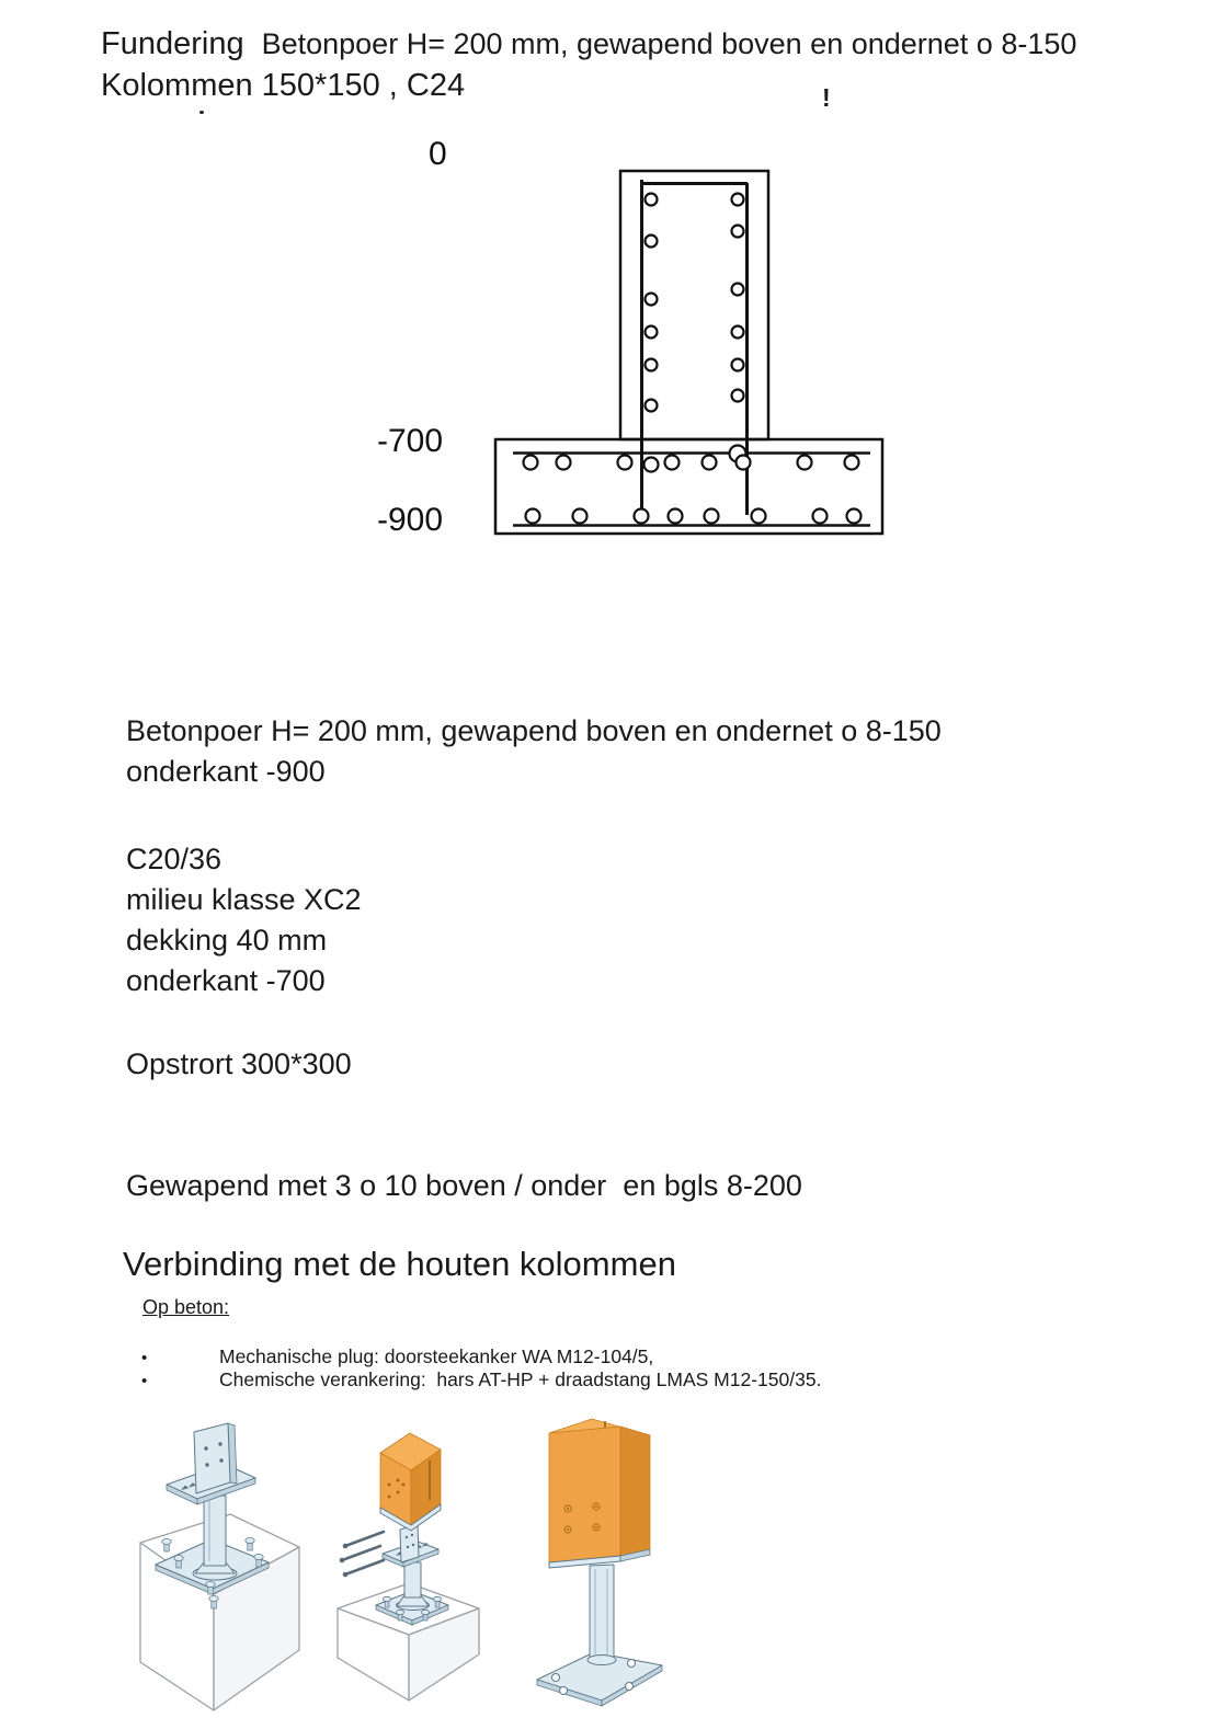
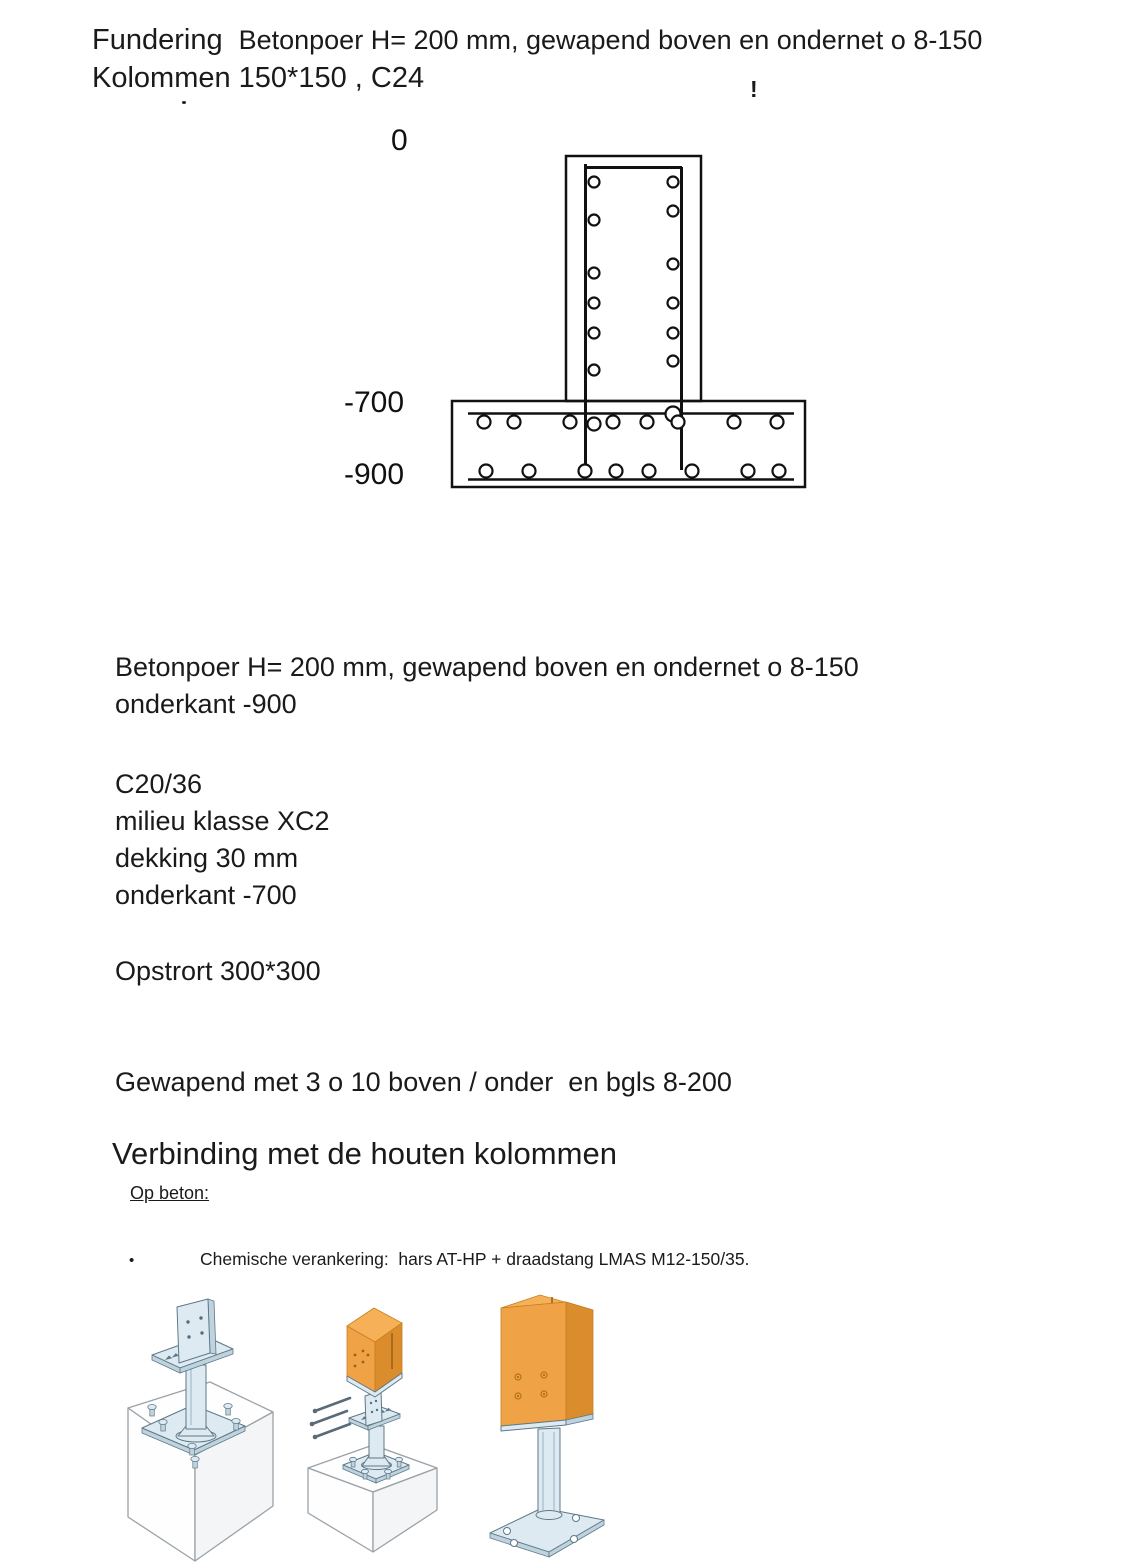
  Fundering Betonpoer H= 200 mm, gewapend boven en ondernet o 8-150
  Kolommen 150*150 , C24
  !
  0
  -700
  -900
  Betonpoer H= 200 mm, gewapend boven en ondernet o 8-150
  onderkant -900
  C20/36
  milieu klasse XC2
- dekking 40 mm
+ dekking 30 mm
  onderkant -700
  Opstrort 300*300
  Gewapend met 3 o 10 boven / onder en bgls 8-200
  Verbinding met de houten kolommen
  Op beton:
- • Mechanische plug: doorsteekanker WA M12-104/5,
  • Chemische verankering: hars AT-HP + draadstang LMAS M12-150/35.
